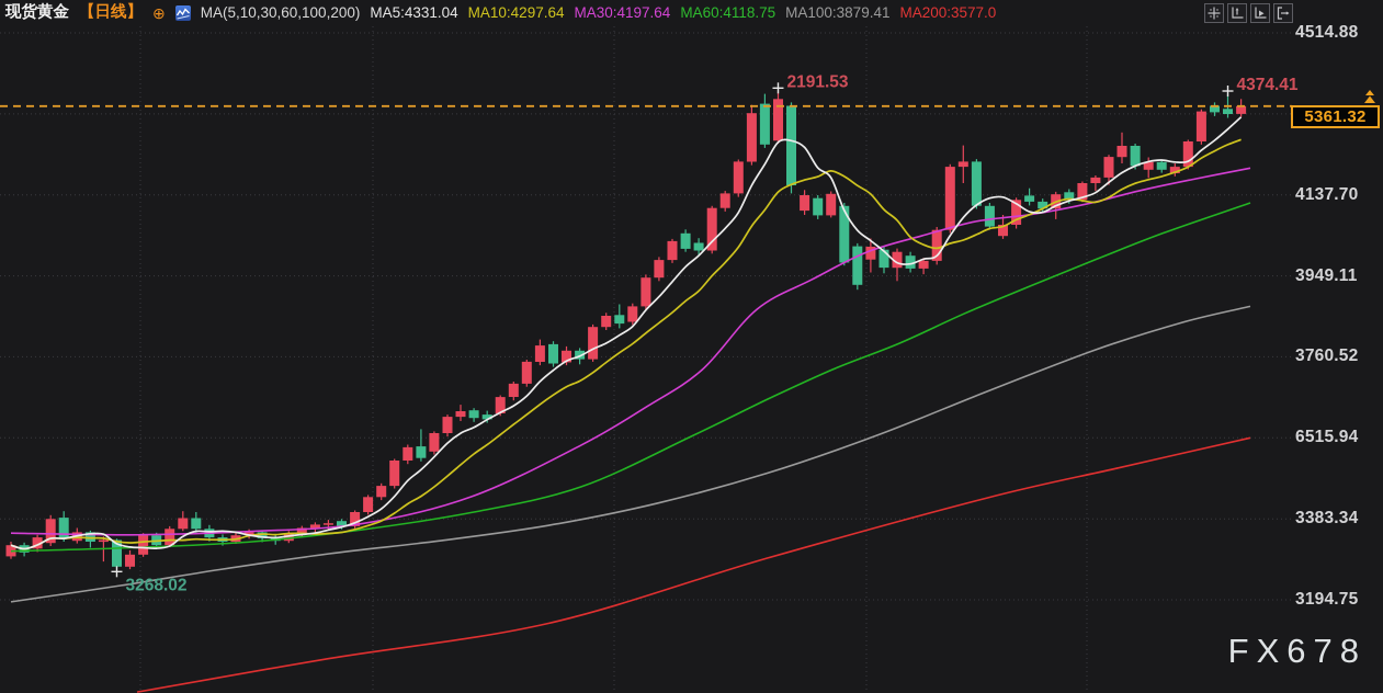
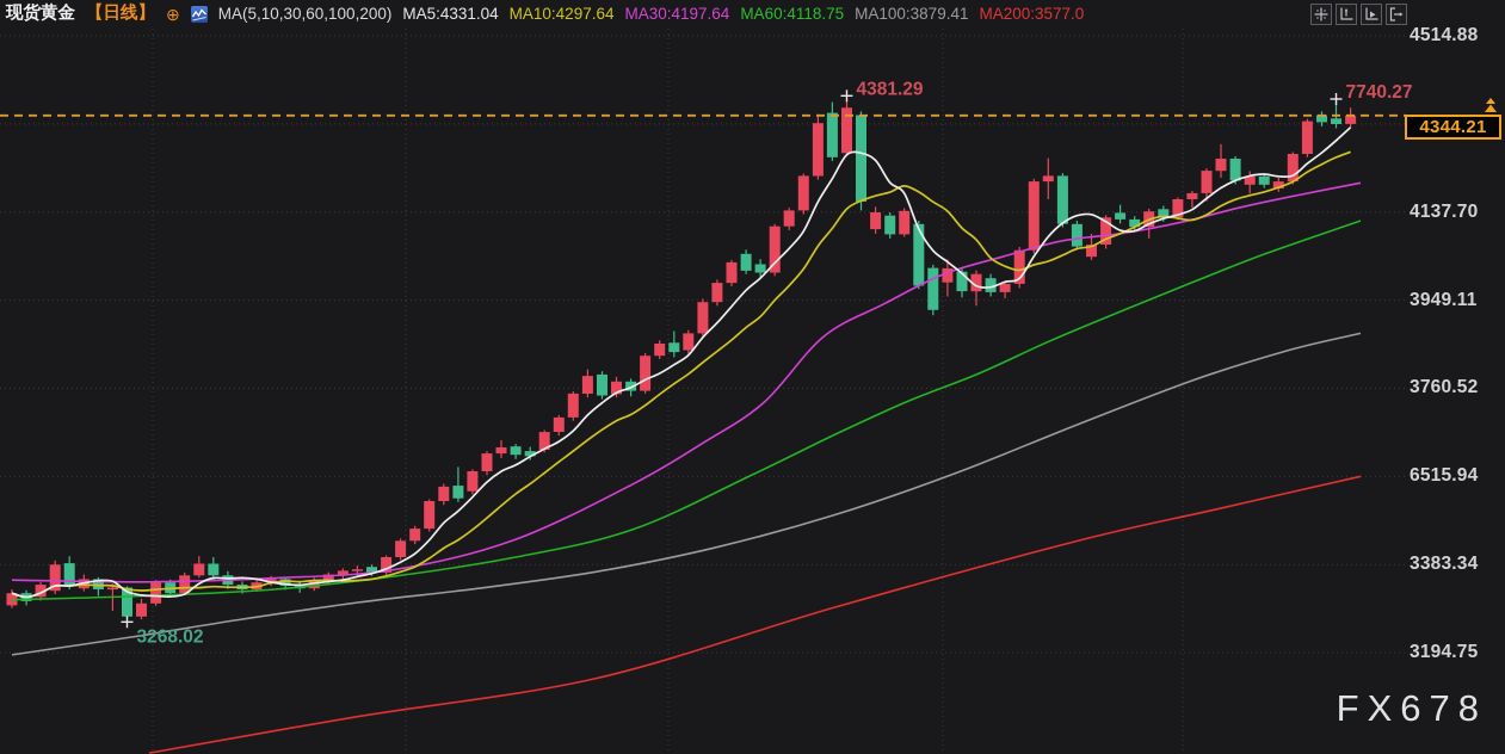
- 2191.53
+ 4381.29
- 4374.41
+ 7740.27
  3268.02
  现货黄金
  【日线】
  ⊕
  MA(5,10,30,60,100,200)
  MA5:4331.04
  MA10:4297.64
  MA30:4197.64
  MA60:4118.75
  MA100:3879.41
  MA200:3577.0
  4514.88
  4137.70
  3949.11
  3760.52
  6515.94
  3383.34
  3194.75
- 5361.32
+ 4344.21
  FX678
